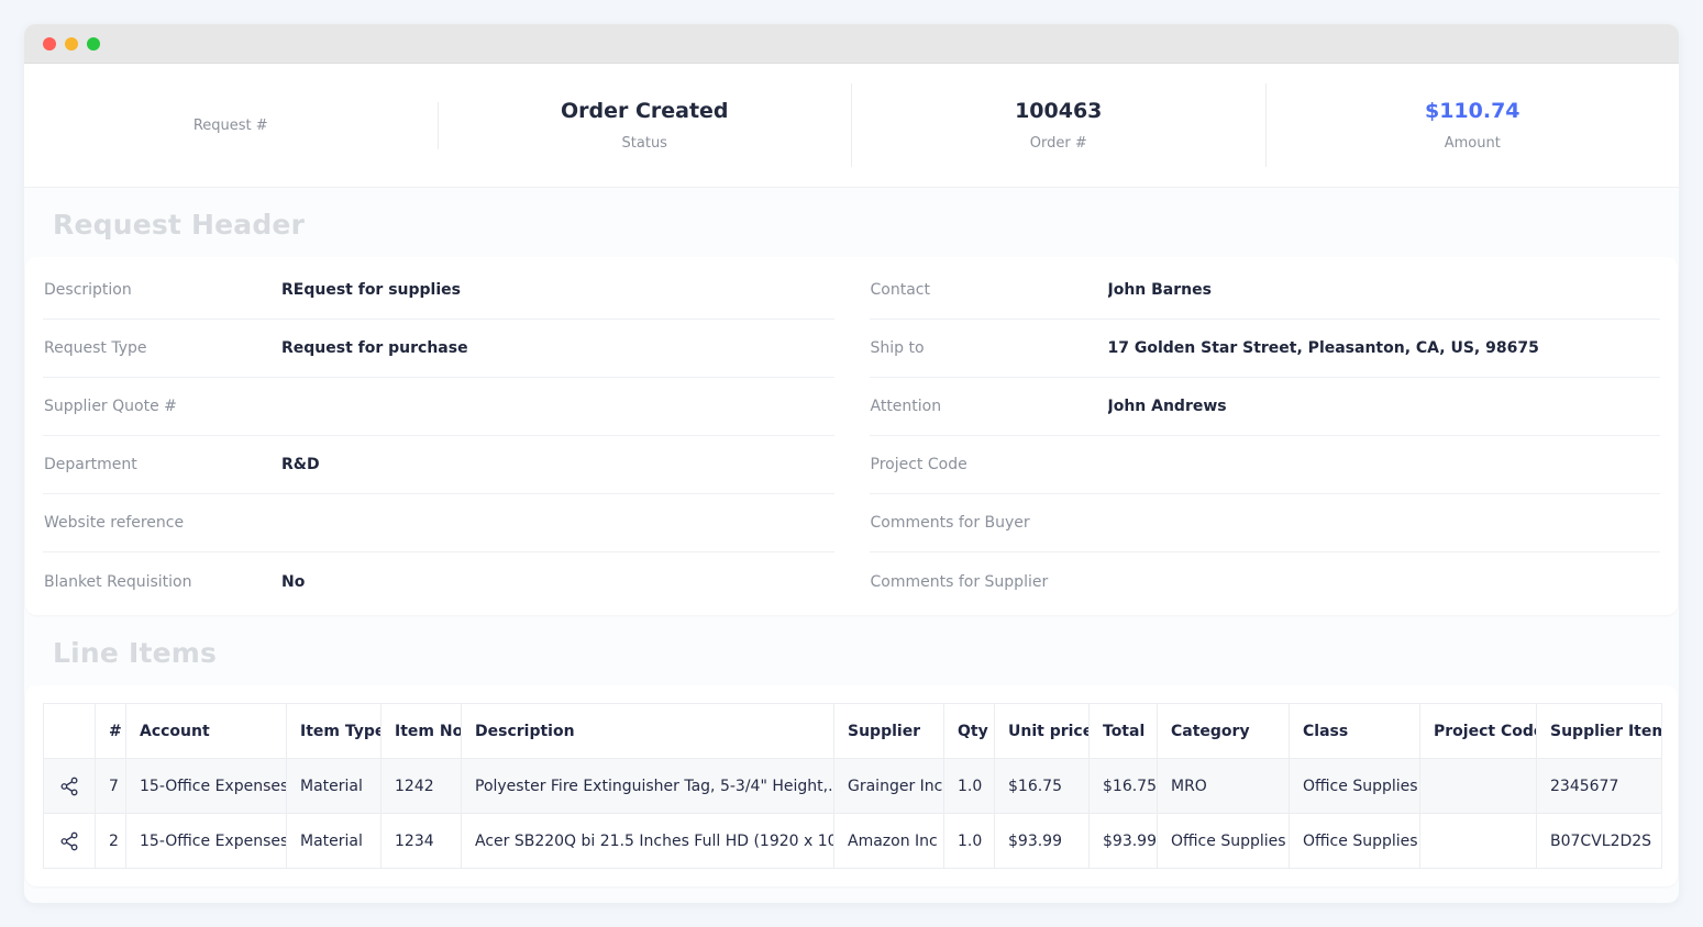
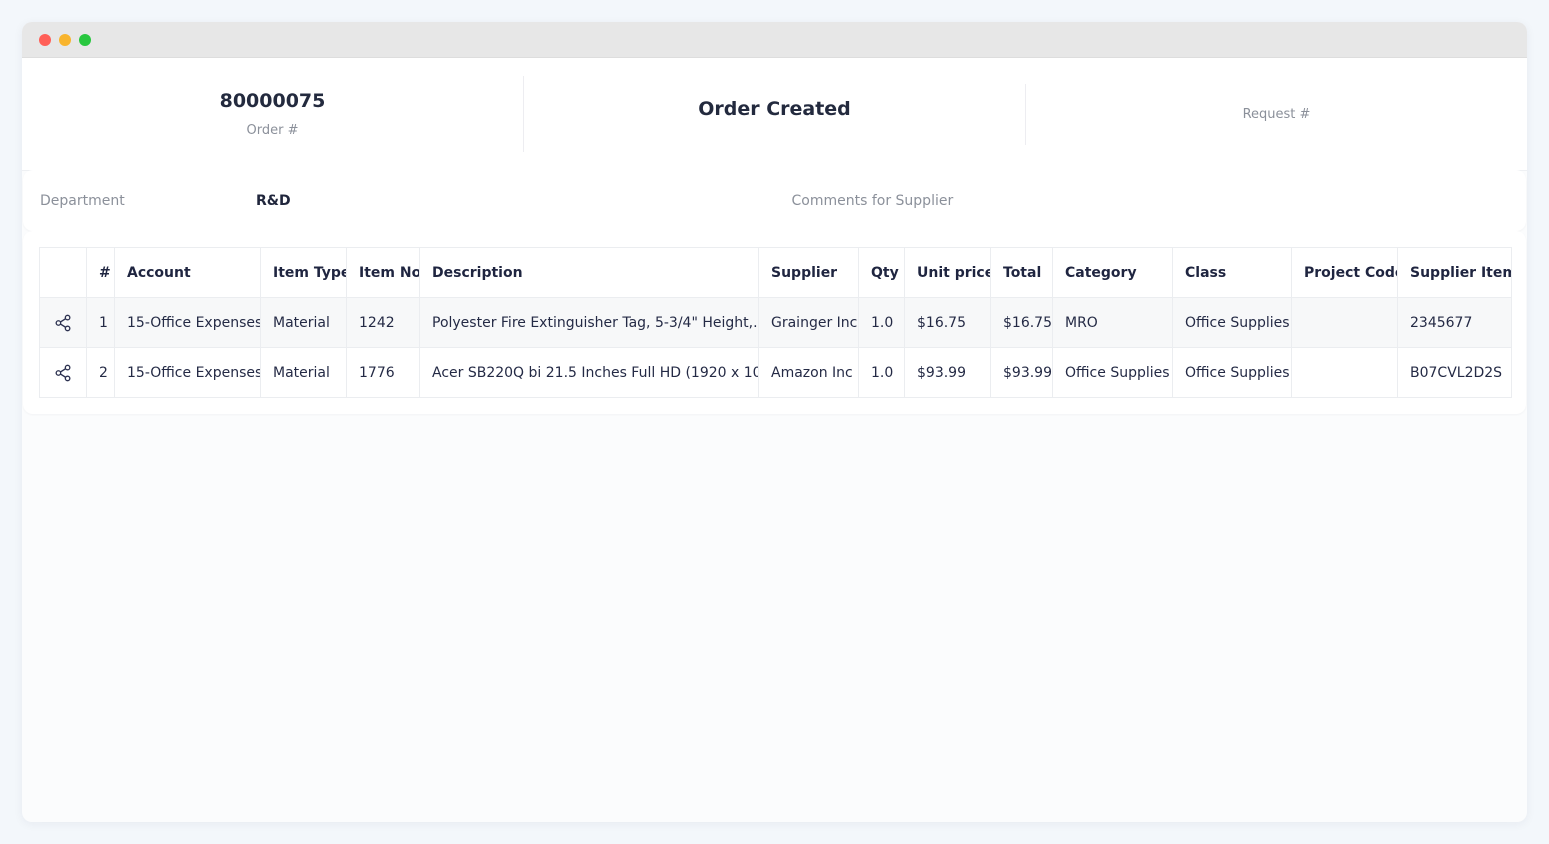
+ 80000075
- Request #
+ Order #
  Order Created
- Status
- 100463
- Order #
+ Request #
- $110.74
- Amount
- Request Header
- Description
- REquest for supplies
- Request Type
- Request for purchase
- Supplier Quote #
  Department
  R&D
- Website reference
- Blanket Requisition
- No
- Contact
- John Barnes
- Ship to
- 17 Golden Star Street, Pleasanton, CA, US, 98675
- Attention
- John Andrews
- Project Code
- Comments for Buyer
  Comments for Supplier
- Line Items
  	#	Account	Item Type	Item No	Description	Supplier	Qty	Unit price	Total	Category	Class	Project Cod	Supplier Item
- 	7	15-Office Expenses	Material	1242	Polyester Fire Extinguisher Tag, 5-3/4" Height,.	Grainger Inc	1.0	$16.75	$16.75	MRO	Office Supplies		2345677
+ 	1	15-Office Expenses	Material	1242	Polyester Fire Extinguisher Tag, 5-3/4" Height,.	Grainger Inc	1.0	$16.75	$16.75	MRO	Office Supplies		2345677
- 	2	15-Office Expenses	Material	1234	Acer SB220Q bi 21.5 Inches Full HD (1920 x 10	Amazon Inc	1.0	$93.99	$93.99	Office Supplies	Office Supplies		B07CVL2D2S
+ 	2	15-Office Expenses	Material	1776	Acer SB220Q bi 21.5 Inches Full HD (1920 x 10	Amazon Inc	1.0	$93.99	$93.99	Office Supplies	Office Supplies		B07CVL2D2S
